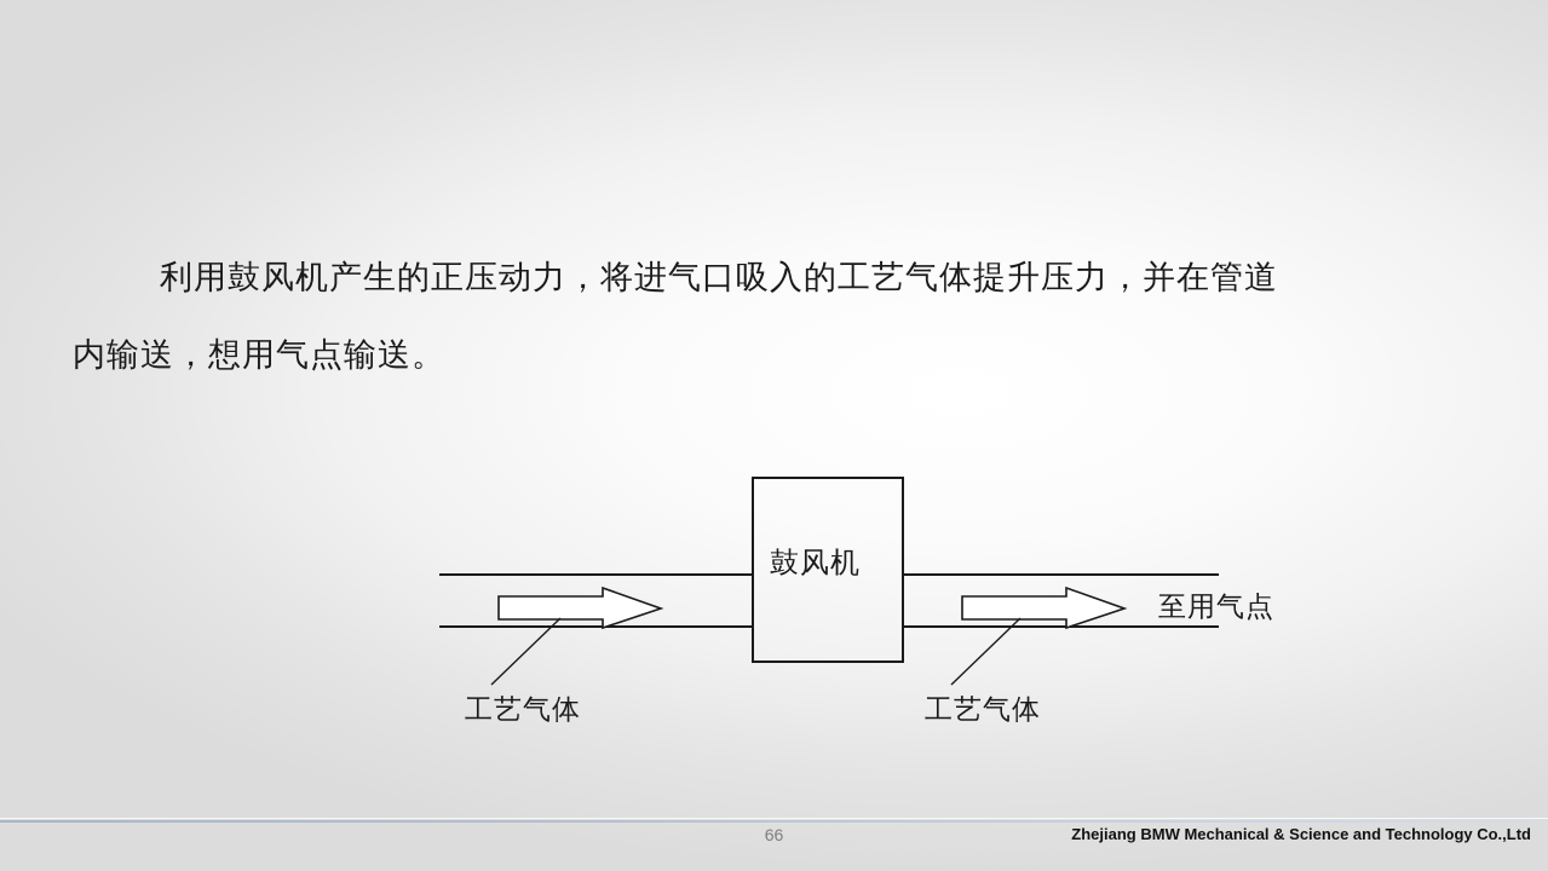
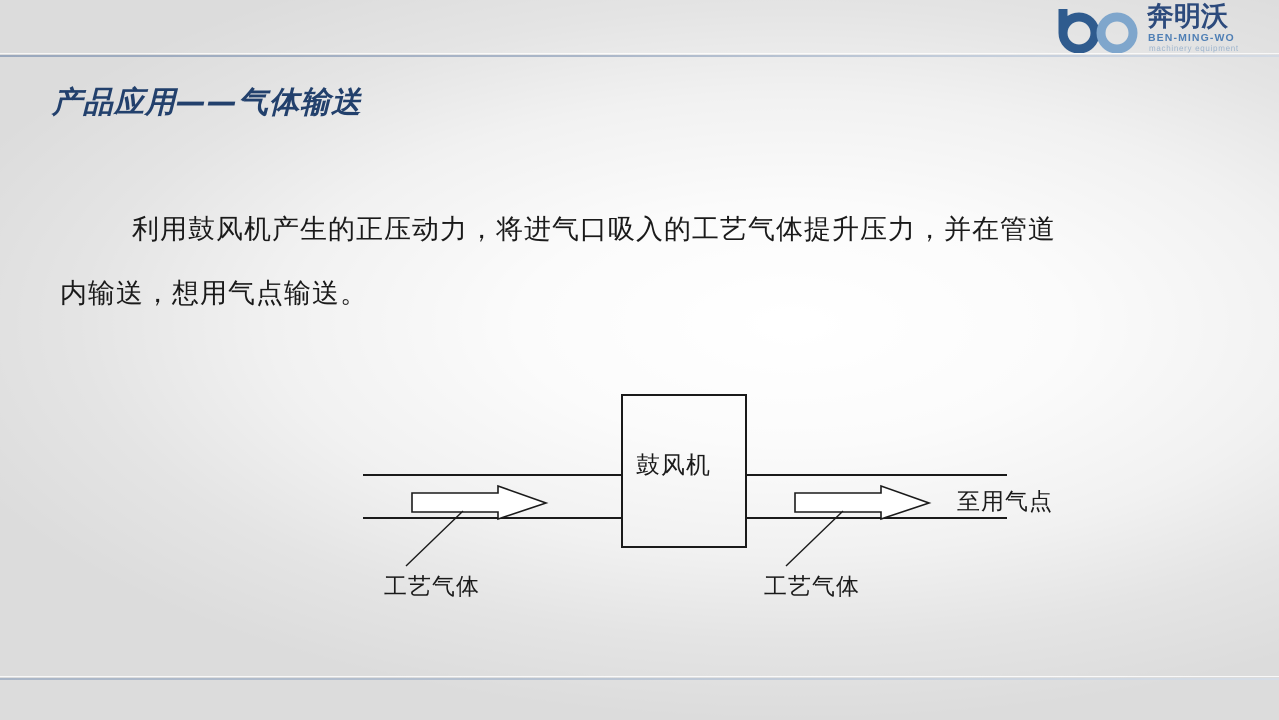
+ 奔明沃
+ BEN-MING-WO
+ machinery equipment
+ 产品应用——气体输送
  利用鼓风机产生的正压动力，将进气口吸入的工艺气体提升压力，并在管道内输送，想用气点输送。
  鼓风机
  工艺气体
  工艺气体
  至用气点
- 66
- Zhejiang BMW Mechanical & Science and Technology Co.,Ltd
